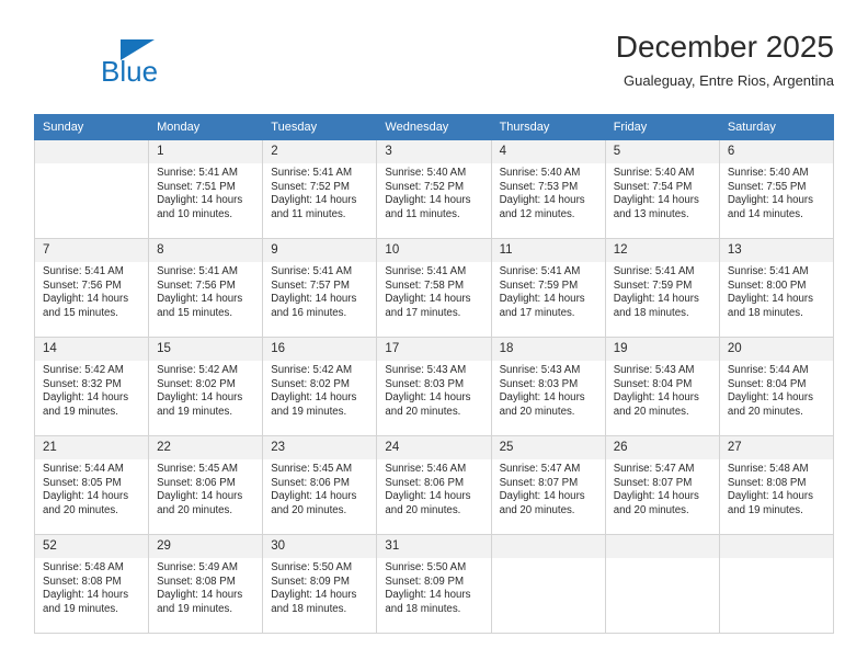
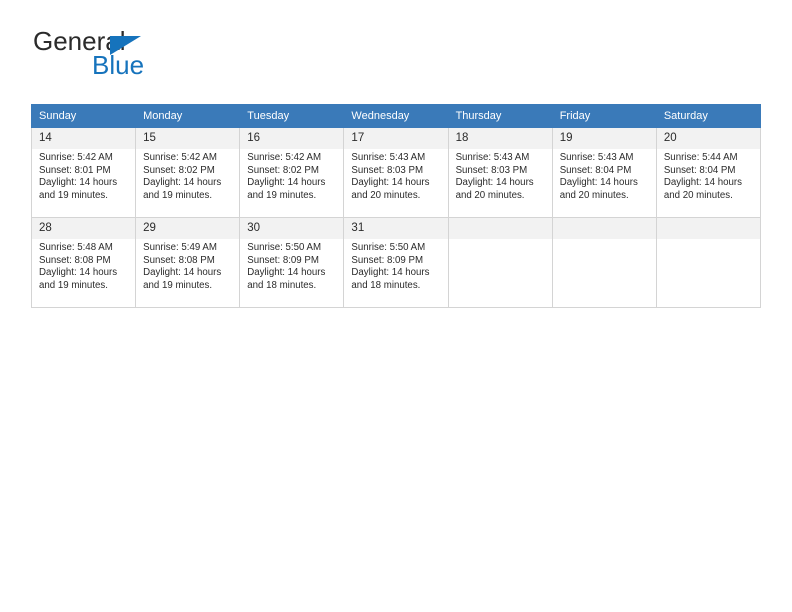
+ General
  Blue
- December 2025
- Gualeguay, Entre Rios, Argentina
  Sunday	Monday	Tuesday	Wednesday	Thursday	Friday	Saturday
- 	1Sunrise: 5:41 AMSunset: 7:51 PMDaylight: 14 hours and 10 minutes.	2Sunrise: 5:41 AMSunset: 7:52 PMDaylight: 14 hours and 11 minutes.	3Sunrise: 5:40 AMSunset: 7:52 PMDaylight: 14 hours and 11 minutes.	4Sunrise: 5:40 AMSunset: 7:53 PMDaylight: 14 hours and 12 minutes.	5Sunrise: 5:40 AMSunset: 7:54 PMDaylight: 14 hours and 13 minutes.	6Sunrise: 5:40 AMSunset: 7:55 PMDaylight: 14 hours and 14 minutes.
- 7Sunrise: 5:41 AMSunset: 7:56 PMDaylight: 14 hours and 15 minutes.	8Sunrise: 5:41 AMSunset: 7:56 PMDaylight: 14 hours and 15 minutes.	9Sunrise: 5:41 AMSunset: 7:57 PMDaylight: 14 hours and 16 minutes.	10Sunrise: 5:41 AMSunset: 7:58 PMDaylight: 14 hours and 17 minutes.	11Sunrise: 5:41 AMSunset: 7:59 PMDaylight: 14 hours and 17 minutes.	12Sunrise: 5:41 AMSunset: 7:59 PMDaylight: 14 hours and 18 minutes.	13Sunrise: 5:41 AMSunset: 8:00 PMDaylight: 14 hours and 18 minutes.
- 14Sunrise: 5:42 AMSunset: 8:32 PMDaylight: 14 hours and 19 minutes.	15Sunrise: 5:42 AMSunset: 8:02 PMDaylight: 14 hours and 19 minutes.	16Sunrise: 5:42 AMSunset: 8:02 PMDaylight: 14 hours and 19 minutes.	17Sunrise: 5:43 AMSunset: 8:03 PMDaylight: 14 hours and 20 minutes.	18Sunrise: 5:43 AMSunset: 8:03 PMDaylight: 14 hours and 20 minutes.	19Sunrise: 5:43 AMSunset: 8:04 PMDaylight: 14 hours and 20 minutes.	20Sunrise: 5:44 AMSunset: 8:04 PMDaylight: 14 hours and 20 minutes.
+ 14Sunrise: 5:42 AMSunset: 8:01 PMDaylight: 14 hours and 19 minutes.	15Sunrise: 5:42 AMSunset: 8:02 PMDaylight: 14 hours and 19 minutes.	16Sunrise: 5:42 AMSunset: 8:02 PMDaylight: 14 hours and 19 minutes.	17Sunrise: 5:43 AMSunset: 8:03 PMDaylight: 14 hours and 20 minutes.	18Sunrise: 5:43 AMSunset: 8:03 PMDaylight: 14 hours and 20 minutes.	19Sunrise: 5:43 AMSunset: 8:04 PMDaylight: 14 hours and 20 minutes.	20Sunrise: 5:44 AMSunset: 8:04 PMDaylight: 14 hours and 20 minutes.
- 21Sunrise: 5:44 AMSunset: 8:05 PMDaylight: 14 hours and 20 minutes.	22Sunrise: 5:45 AMSunset: 8:06 PMDaylight: 14 hours and 20 minutes.	23Sunrise: 5:45 AMSunset: 8:06 PMDaylight: 14 hours and 20 minutes.	24Sunrise: 5:46 AMSunset: 8:06 PMDaylight: 14 hours and 20 minutes.	25Sunrise: 5:47 AMSunset: 8:07 PMDaylight: 14 hours and 20 minutes.	26Sunrise: 5:47 AMSunset: 8:07 PMDaylight: 14 hours and 20 minutes.	27Sunrise: 5:48 AMSunset: 8:08 PMDaylight: 14 hours and 19 minutes.
- 52Sunrise: 5:48 AMSunset: 8:08 PMDaylight: 14 hours and 19 minutes.	29Sunrise: 5:49 AMSunset: 8:08 PMDaylight: 14 hours and 19 minutes.	30Sunrise: 5:50 AMSunset: 8:09 PMDaylight: 14 hours and 18 minutes.	31Sunrise: 5:50 AMSunset: 8:09 PMDaylight: 14 hours and 18 minutes.
+ 28Sunrise: 5:48 AMSunset: 8:08 PMDaylight: 14 hours and 19 minutes.	29Sunrise: 5:49 AMSunset: 8:08 PMDaylight: 14 hours and 19 minutes.	30Sunrise: 5:50 AMSunset: 8:09 PMDaylight: 14 hours and 18 minutes.	31Sunrise: 5:50 AMSunset: 8:09 PMDaylight: 14 hours and 18 minutes.
